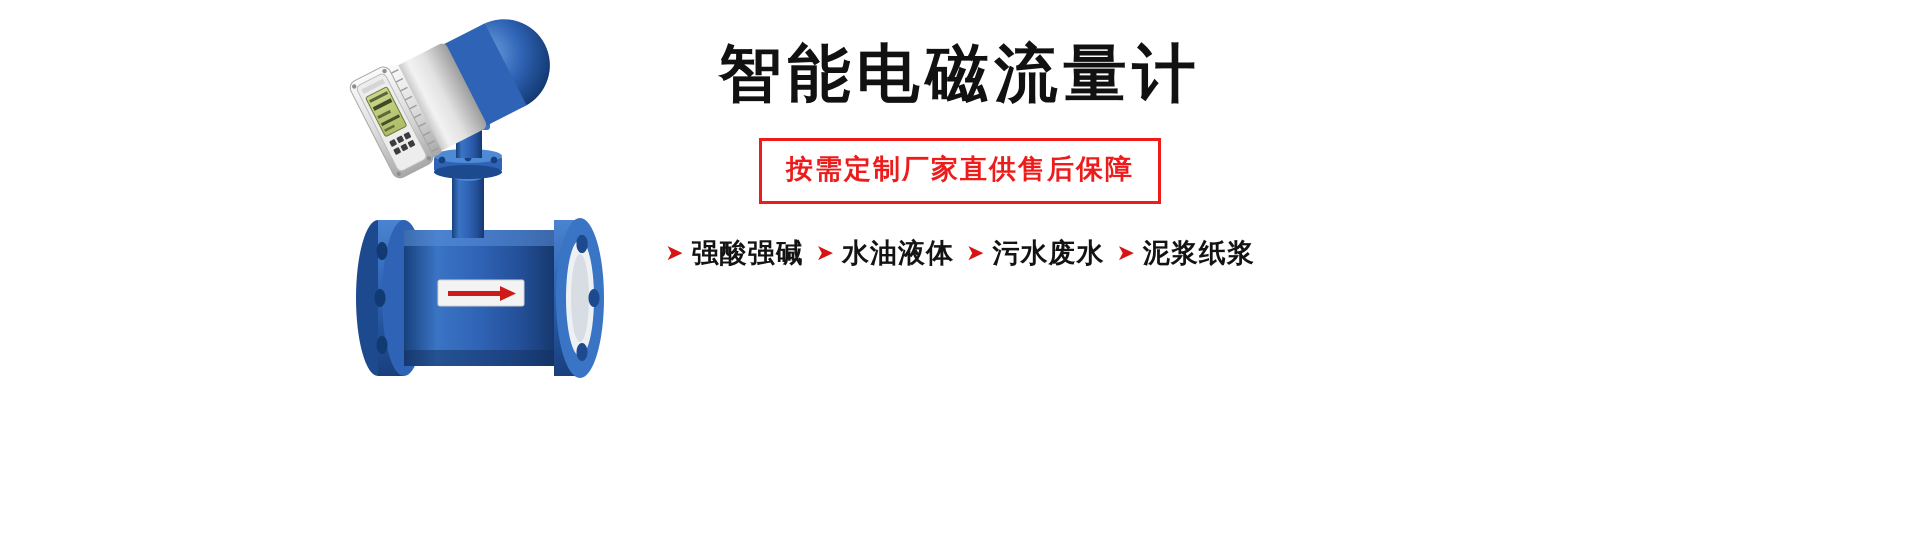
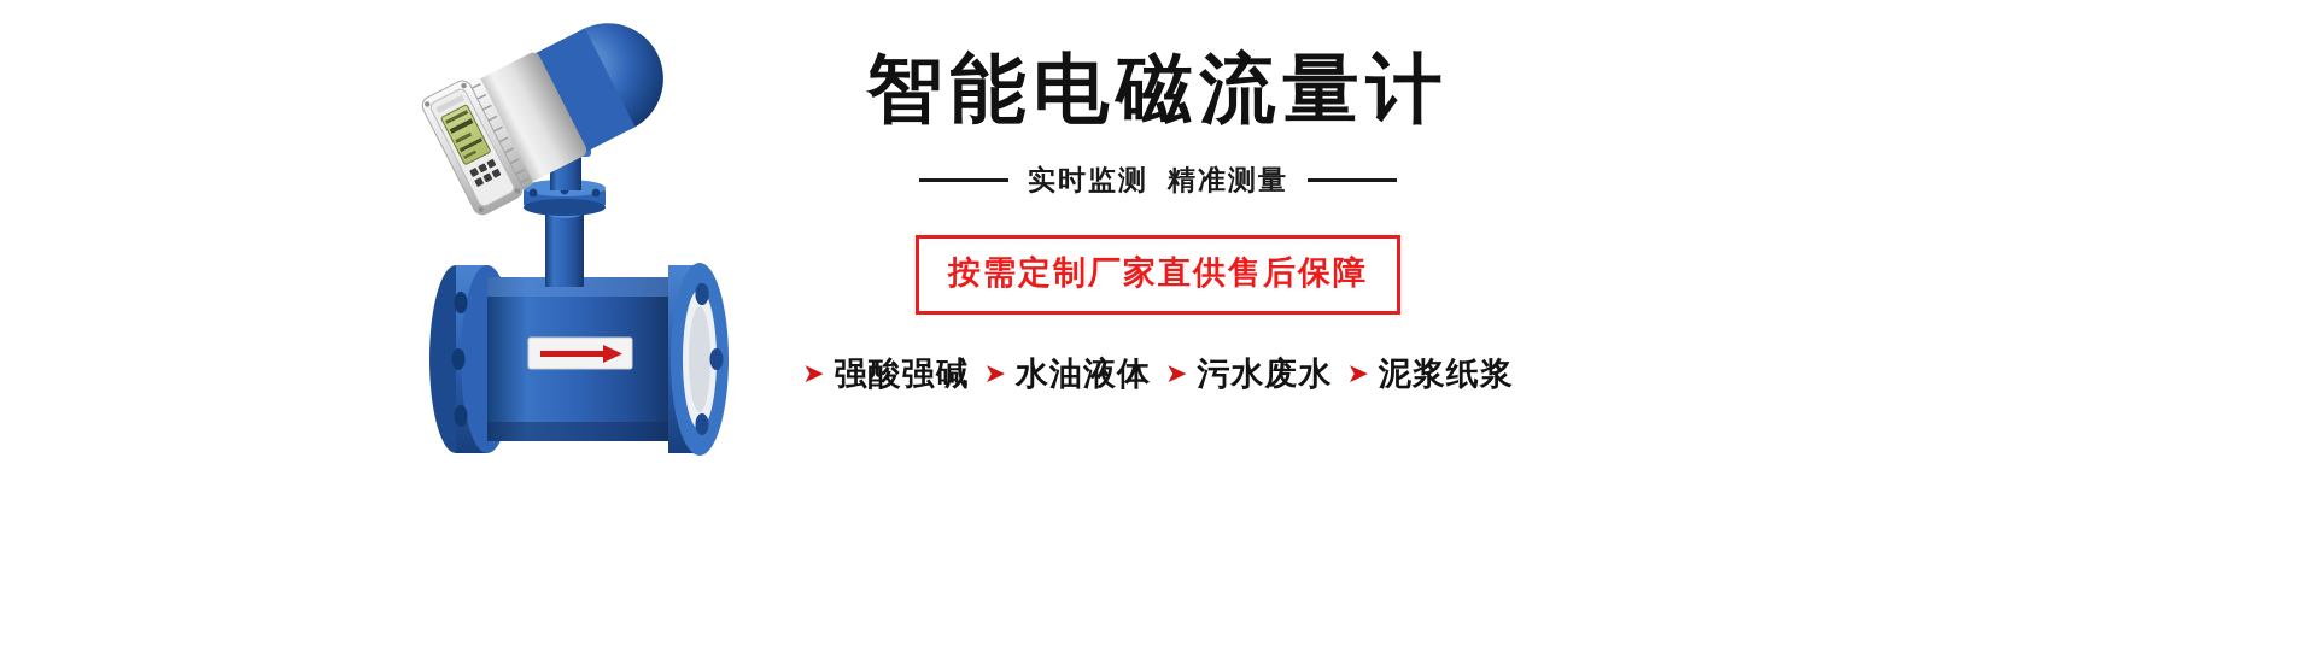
  智能电磁流量计
+ 实时监测
+ 精准测量
  按需定制厂家直供售后保障
  ➤
  强酸强碱
  ➤
  水油液体
  ➤
  污水废水
  ➤
  泥浆纸浆
